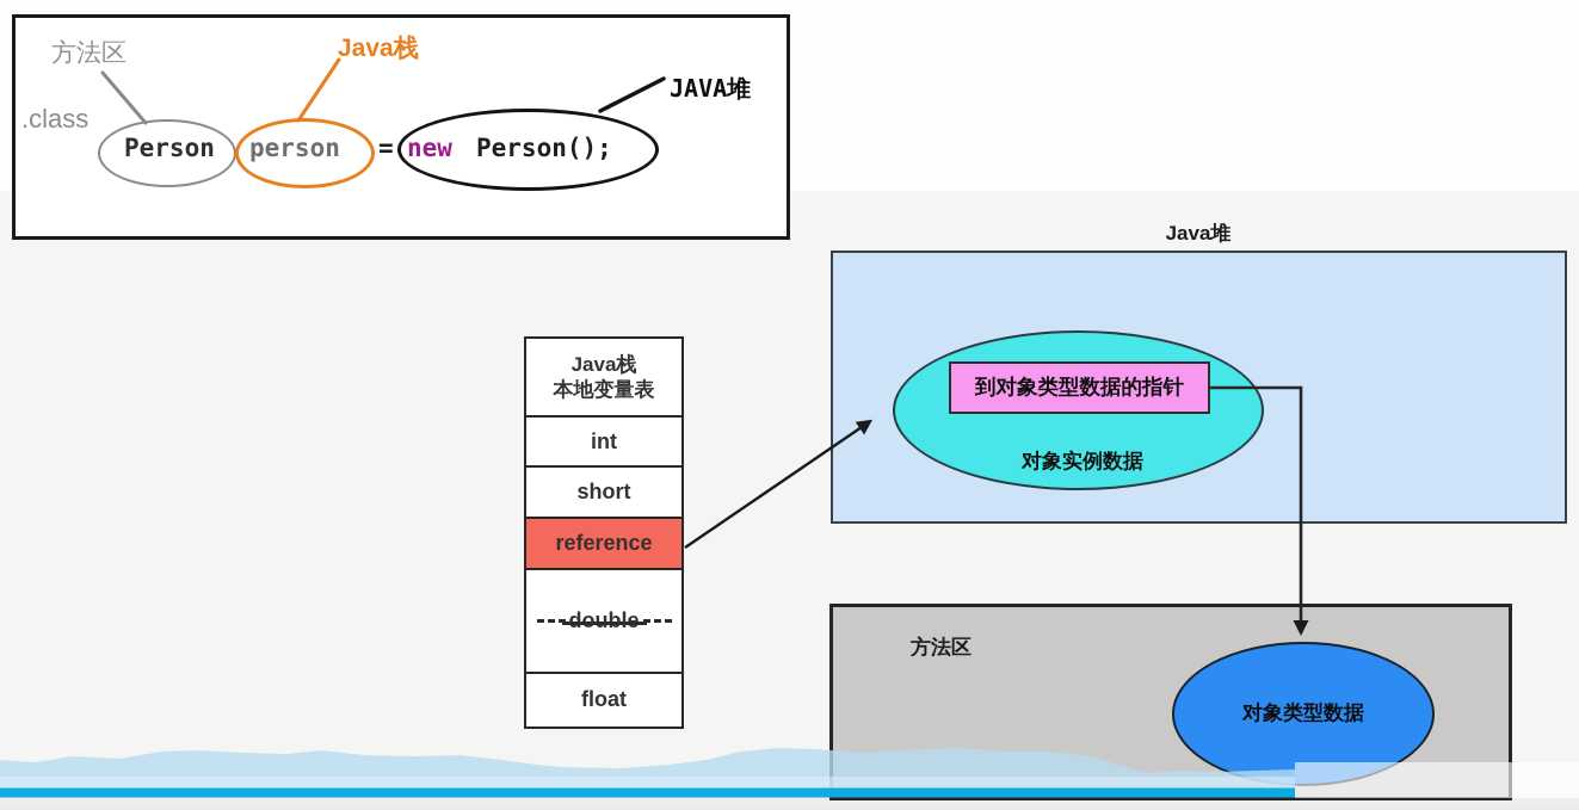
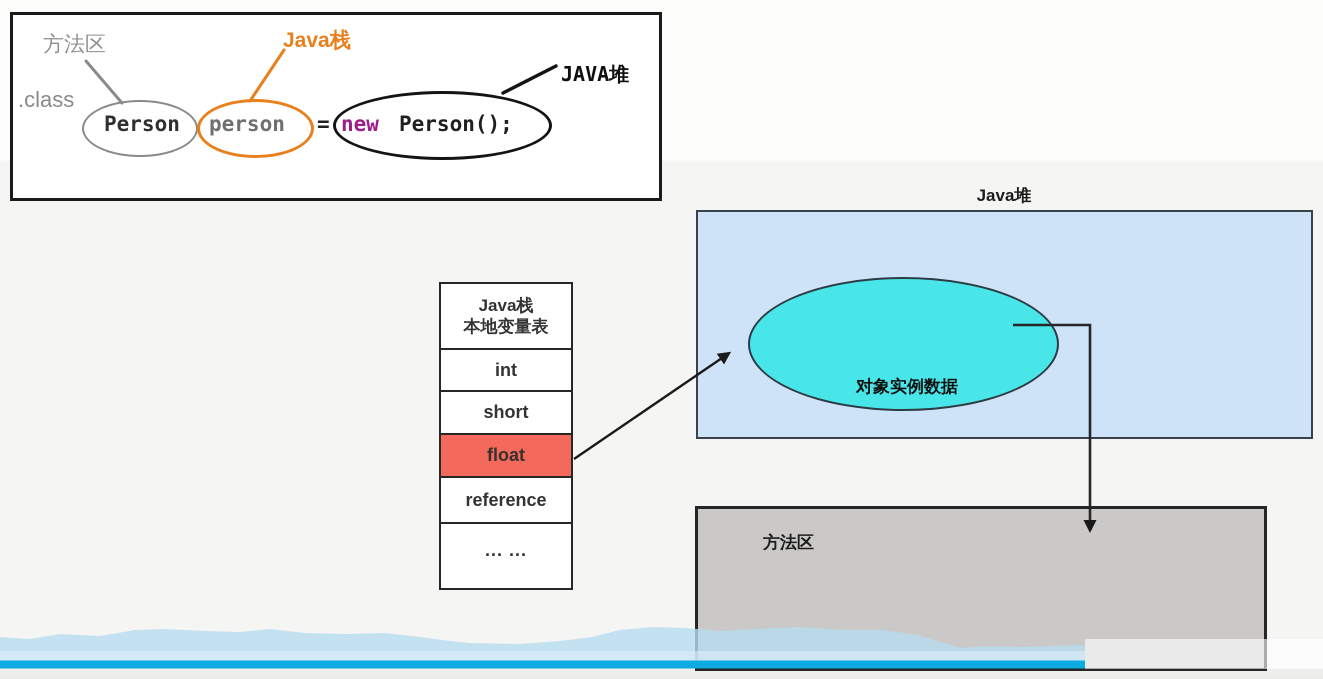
  方法区
  .class
  Java栈
  JAVA堆
  Person
  person
  =
  new
  Person();
  Java栈
  本地变量表
  int
  short
- reference
+ float
- double
- float
+ reference
+ ... ...
  Java堆
- 到对象类型数据的指针
  对象实例数据
  方法区
- 对象类型数据
